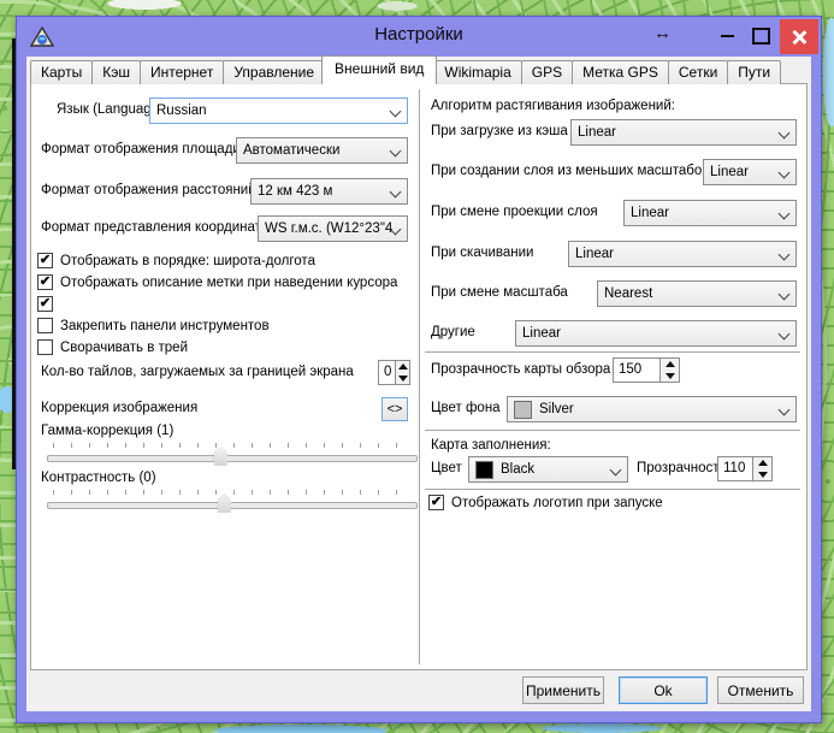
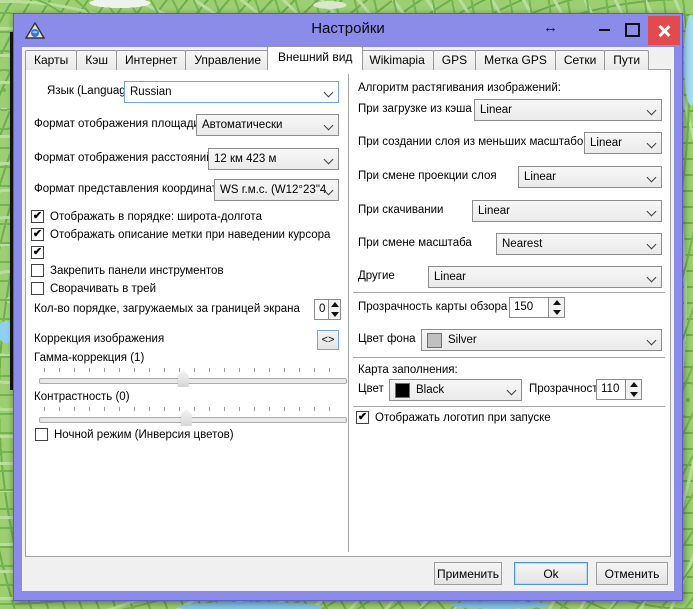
  Настройки
  ↔
  Карты
  Кэш
  Интернет
  Управление
  Внешний вид
  Wikimapia
  GPS
  Метка GPS
  Сетки
  Пути
  Язык (Languag
  Russian
  Формат отображения площад
  Автоматически
  Формат отображения расстояни
  12 км 423 м
  Формат представления координа
  WS г.м.с. (W12°23"4
  ✔
  Отображать в порядке: широта-долгота
  ✔
  Отображать описание метки при наведении курсора
  ✔
  Закрепить панели инструментов
  Сворачивать в трей
- Кол-во тайлов, загружаемых за границей экрана
+ Кол-во порядке, загружаемых за границей экрана
  0
  Коррекция изображения
  <>
  Гамма-коррекция (1)
  Контрастность (0)
+ Ночной режим (Инверсия цветов)
  Алгоритм растягивания изображений:
  При загрузке из кэша
  Linear
  При создании слоя из меньших масштабо
  Linear
  При смене проекции слоя
  Linear
  При скачивании
  Linear
  При смене масштаба
  Nearest
  Другие
  Linear
  Прозрачность карты обзора
  150
  Цвет фона
  Silver
  Карта заполнения:
  Цвет
  Black
  Прозрачност
  110
  ✔
  Отображать логотип при запуске
  Применить
  Ok
  Отменить
